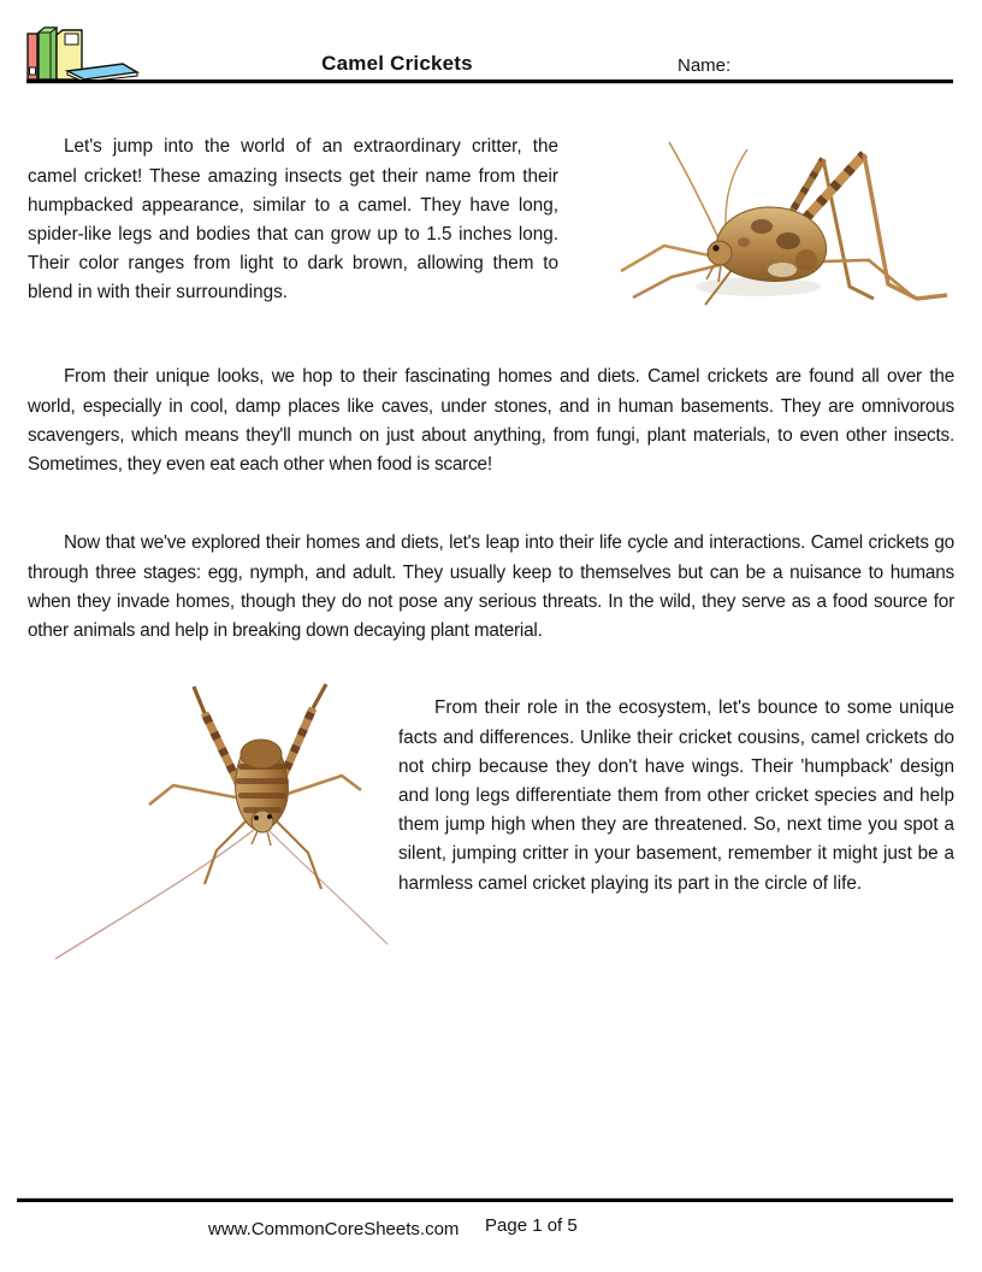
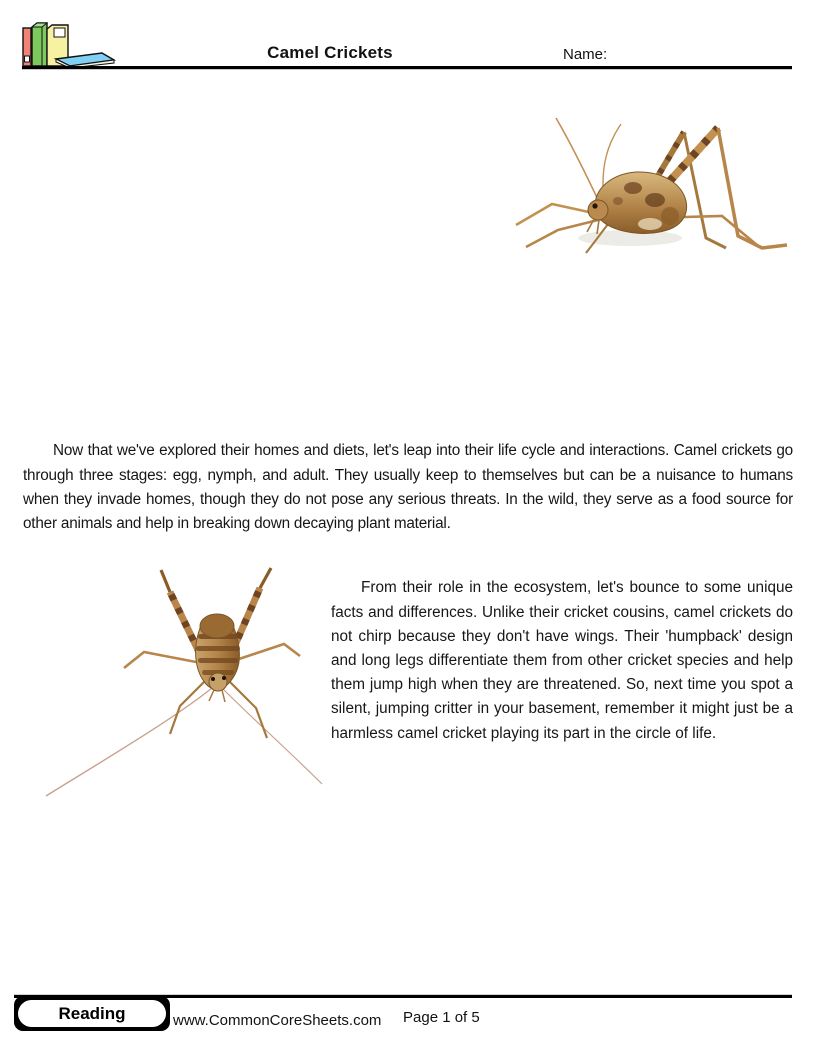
  Camel Crickets
  Name:
- Let's jump into the world of an extraordinary critter, the camel cricket! These amazing insects get their name from their humpbacked appearance, similar to a camel. They have long, spider-like legs and bodies that can grow up to 1.5 inches long. Their color ranges from light to dark brown, allowing them to blend in with their surroundings.
- From their unique looks, we hop to their fascinating homes and diets. Camel crickets are found all over the world, especially in cool, damp places like caves, under stones, and in human basements. They are omnivorous scavengers, which means they'll munch on just about anything, from fungi, plant materials, to even other insects. Sometimes, they even eat each other when food is scarce!
  Now that we've explored their homes and diets, let's leap into their life cycle and interactions. Camel crickets go through three stages: egg, nymph, and adult. They usually keep to themselves but can be a nuisance to humans when they invade homes, though they do not pose any serious threats. In the wild, they serve as a food source for other animals and help in breaking down decaying plant material.
  From their role in the ecosystem, let's bounce to some unique facts and differences. Unlike their cricket cousins, camel crickets do not chirp because they don't have wings. Their 'humpback' design and long legs differentiate them from other cricket species and help them jump high when they are threatened. So, next time you spot a silent, jumping critter in your basement, remember it might just be a harmless camel cricket playing its part in the circle of life.
+ Reading
  www.CommonCoreSheets.com
  Page 1 of 5
